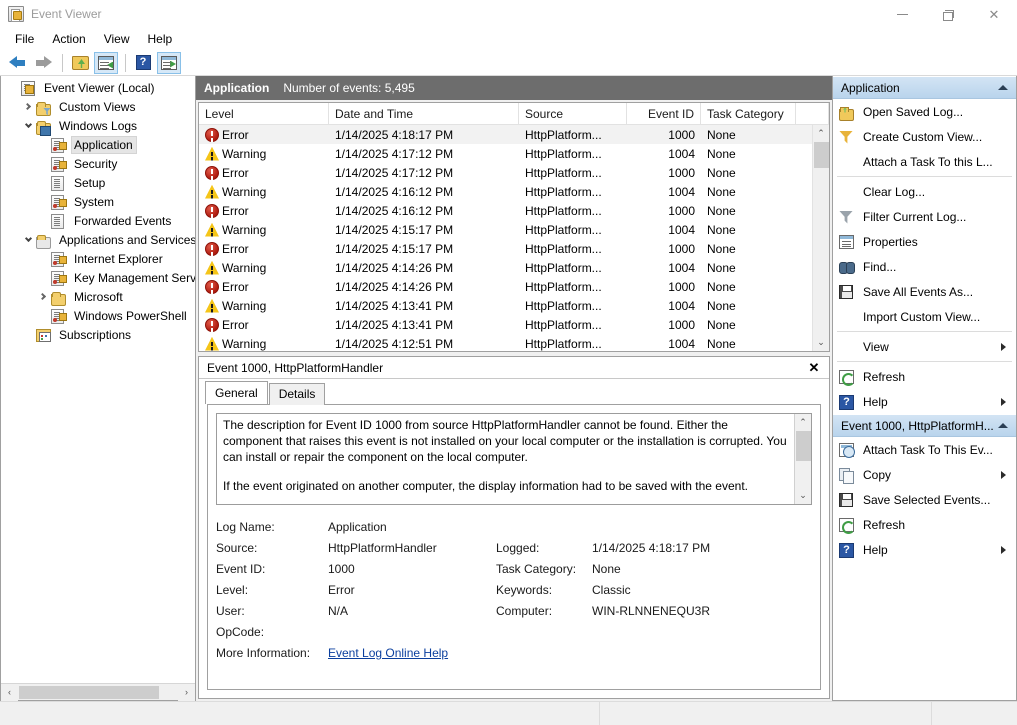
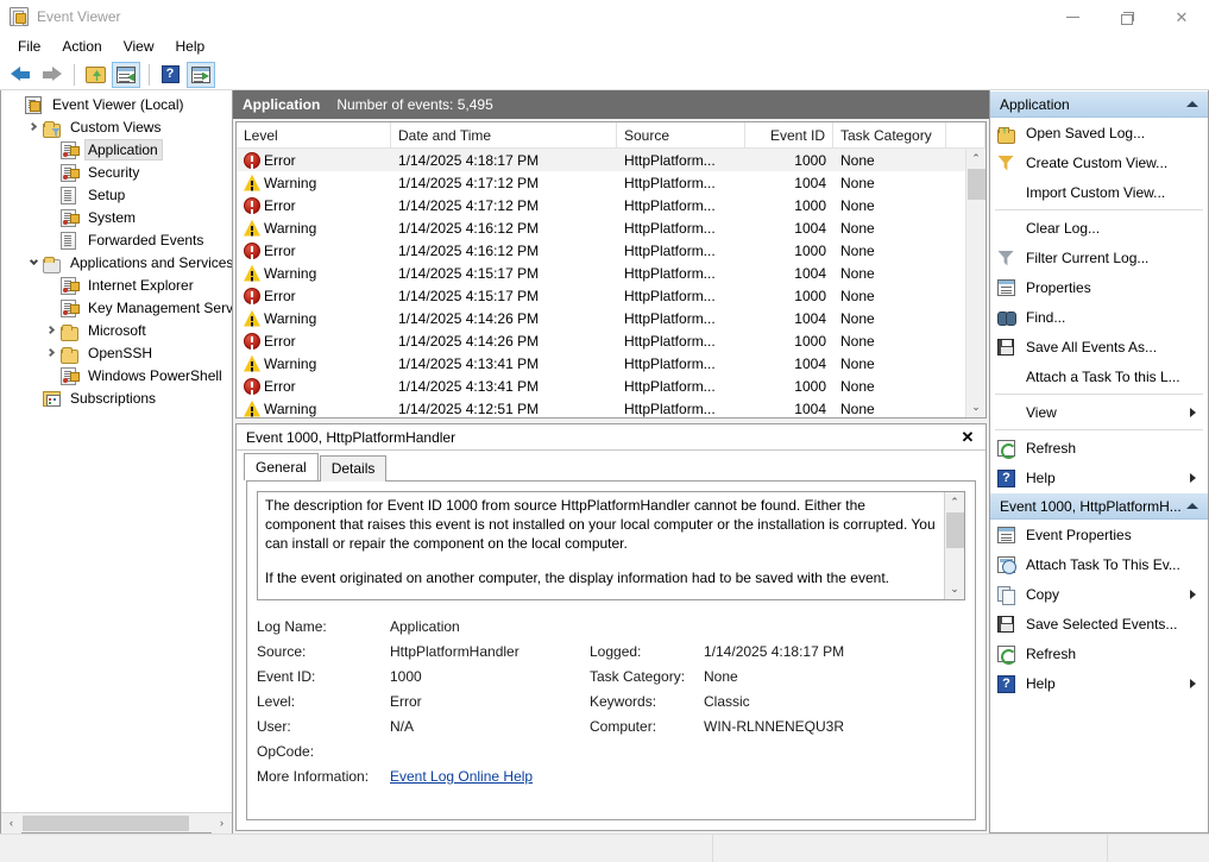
  Event Viewer
  ✕
  File
  Action
  View
  Help
  ?
  Event Viewer (Local)
  Custom Views
- Windows Logs
  Application
  Security
  Setup
  System
  Forwarded Events
  Applications and Services
  Internet Explorer
  Key Management Serv
  Microsoft
+ OpenSSH
  Windows PowerShell
  Subscriptions
  ‹
  ›
  Application
  Number of events: 5,495
  Level
  Date and Time
  Source
  Event ID
  Task Category
  Error
  1/14/2025 4:18:17 PM
  HttpPlatform...
  1000
  None
  Warning
  1/14/2025 4:17:12 PM
  HttpPlatform...
  1004
  None
  Error
  1/14/2025 4:17:12 PM
  HttpPlatform...
  1000
  None
  Warning
  1/14/2025 4:16:12 PM
  HttpPlatform...
  1004
  None
  Error
  1/14/2025 4:16:12 PM
  HttpPlatform...
  1000
  None
  Warning
  1/14/2025 4:15:17 PM
  HttpPlatform...
  1004
  None
  Error
  1/14/2025 4:15:17 PM
  HttpPlatform...
  1000
  None
  Warning
  1/14/2025 4:14:26 PM
  HttpPlatform...
  1004
  None
  Error
  1/14/2025 4:14:26 PM
  HttpPlatform...
  1000
  None
  Warning
  1/14/2025 4:13:41 PM
  HttpPlatform...
  1004
  None
  Error
  1/14/2025 4:13:41 PM
  HttpPlatform...
  1000
  None
  Warning
  1/14/2025 4:12:51 PM
  HttpPlatform...
  1004
  None
  ⌃
  ⌄
  Event 1000, HttpPlatformHandler
  ✕
  General
  Details
  The description for Event ID 1000 from source HttpPlatformHandler cannot be found. Either the component that raises this event is not installed on your local computer or the installation is corrupted. You can install or repair the component on the local computer.
  If the event originated on another computer, the display information had to be saved with the event.
  ⌃
  ⌄
  Log Name:
  Application
  Source:
  HttpPlatformHandler
  Logged:
  1/14/2025 4:18:17 PM
  Event ID:
  1000
  Task Category:
  None
  Level:
  Error
  Keywords:
  Classic
  User:
  N/A
  Computer:
  WIN-RLNNENEQU3R
  OpCode:
  More Information:
  Event Log Online Help
  Application
  Open Saved Log...
  Create Custom View...
- Attach a Task To this L...
+ Import Custom View...
  Clear Log...
  Filter Current Log...
  Properties
  Find...
  Save All Events As...
- Import Custom View...
+ Attach a Task To this L...
  View
  Refresh
  ?
  Help
  Event 1000, HttpPlatformH...
+ Event Properties
  Attach Task To This Ev...
  Copy
  Save Selected Events...
  Refresh
  ?
  Help
